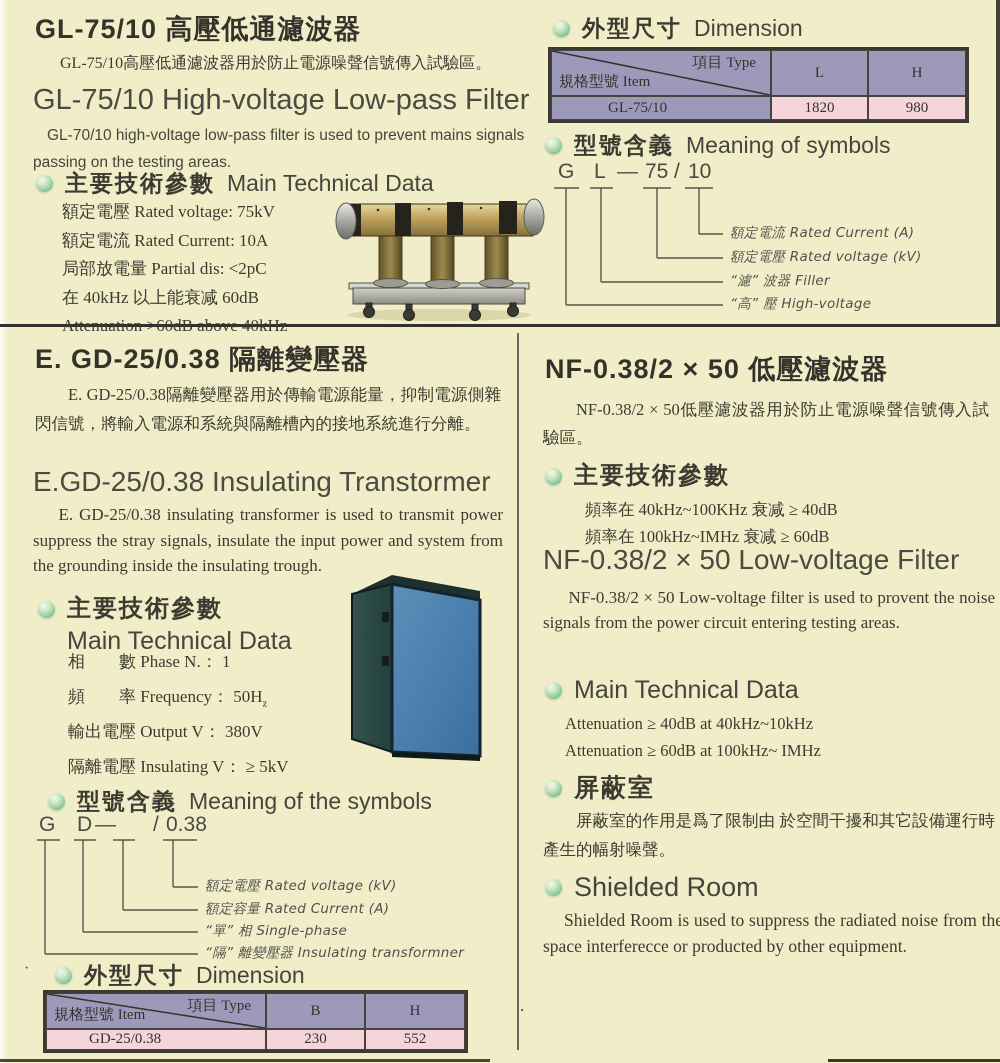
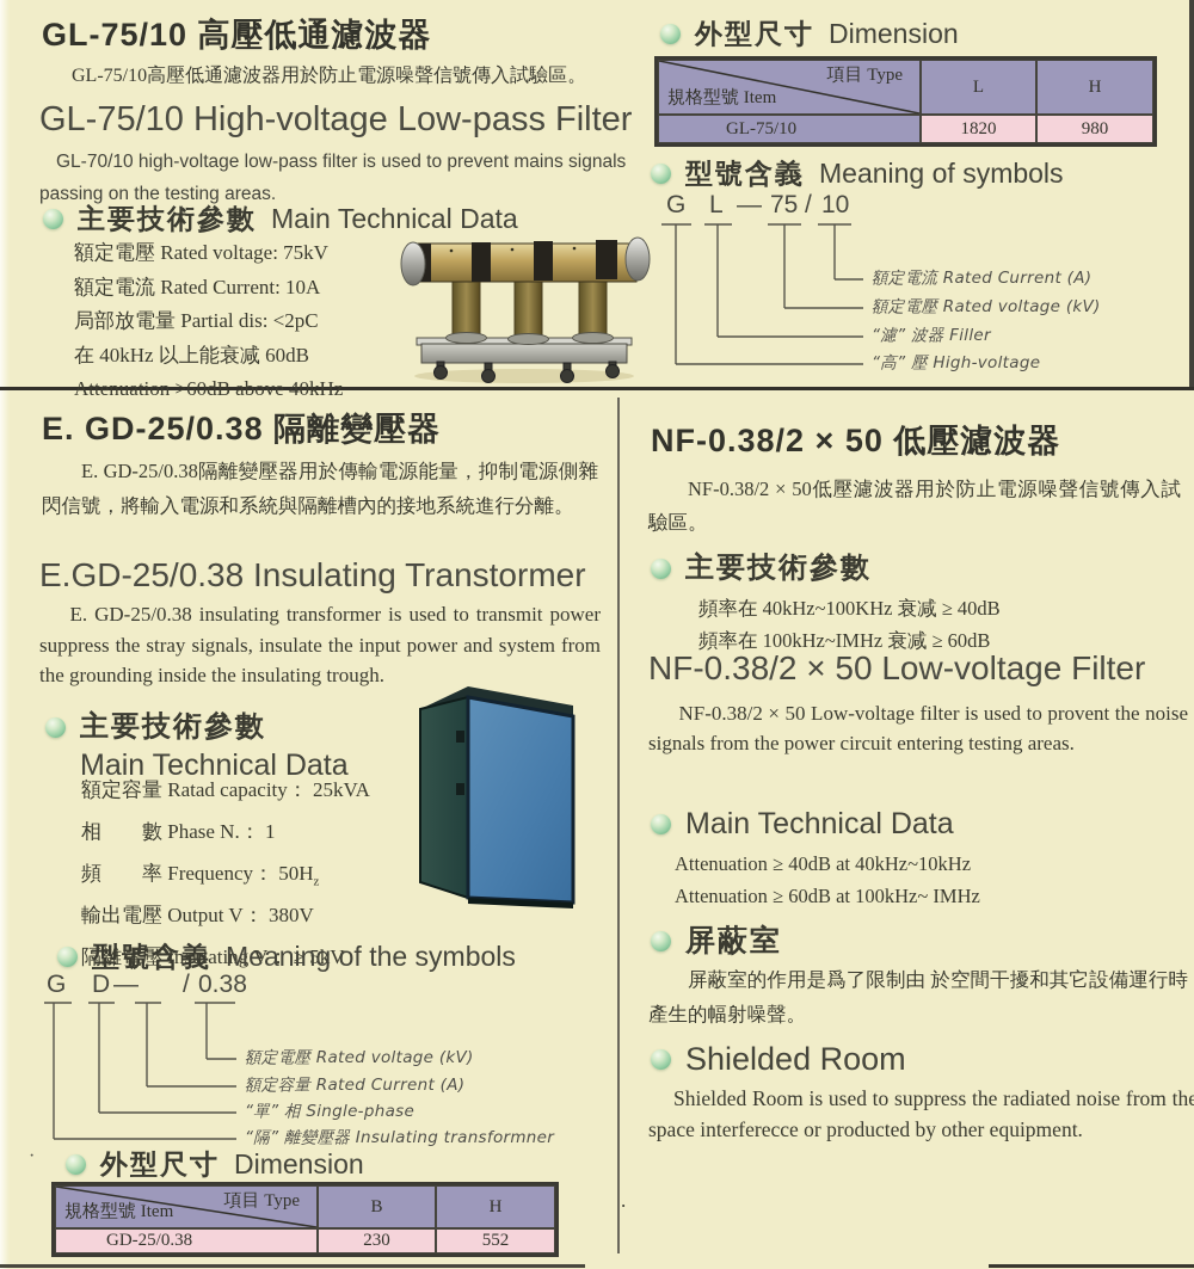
  GL-75/10 高壓低通濾波器
  GL-75/10高壓低通濾波器用於防止電源噪聲信號傳入試驗區。
  GL-75/10 High-voltage Low-pass Filter
  GL-70/10 high-voltage low-pass filter is used to prevent mains signals passing on the testing areas.
  主要技術參數
  Main Technical Data
  額定電壓 Rated voltage: 75kV
  額定電流 Rated Current: 10A
  局部放電量 Partial dis: <2pC
  在 40kHz 以上能衰减 60dB
  Attenuation >60dB above 40kHz
  外型尺寸
  Dimension
  項目 Type
  規格型號 Item
  L
  H
  GL-75/10
  1820
  980
  型號含義
  Meaning of symbols
  G
  L
  —
  75
  /
  10
  額定電流 Rated Current (A)
  額定電壓 Rated voltage (kV)
  “濾” 波器 Filler
  “高” 壓 High-voltage
  E. GD-25/0.38 隔離變壓器
  E. GD-25/0.38隔離變壓器用於傳輸電源能量，抑制電源側雜閃信號，將輸入電源和系統與隔離槽內的接地系統進行分離。
  E.GD-25/0.38 Insulating Transtormer
  E. GD-25/0.38 insulating transformer is used to transmit power suppress the stray signals, insulate the input power and system from the grounding inside the insulating trough.
  主要技術參數
  Main Technical Data
+ 額定容量 Ratad capacity： 25kVA
  相 數 Phase N.： 1
  頻 率 Frequency： 50Hz
  輸出電壓 Output V： 380V
  隔離電壓 Insulating V： ≥ 5kV
  型號含義
  Meaning of the symbols
  G
  D
  —
  /
  0.38
  額定電壓 Rated voltage (kV)
  額定容量 Rated Current (A)
  “單” 相 Single-phase
  “隔” 離變壓器 Insulating transformner
  ·
  外型尺寸
  Dimension
  項目 Type
  規格型號 Item
  B
  H
  GD-25/0.38
  230
  552
  NF-0.38/2 × 50 低壓濾波器
  NF-0.38/2 × 50低壓濾波器用於防止電源噪聲信號傳入試驗區。
  主要技術參數
  頻率在 40kHz~100KHz 衰减 ≥ 40dB
  頻率在 100kHz~IMHz 衰减 ≥ 60dB
  NF-0.38/2 × 50 Low-voltage Filter
  NF-0.38/2 × 50 Low-voltage filter is used to provent the noise signals from the power circuit entering testing areas.
  Main Technical Data
  Attenuation ≥ 40dB at 40kHz~10kHz
  Attenuation ≥ 60dB at 100kHz~ IMHz
  屏蔽室
  屏蔽室的作用是爲了限制由 於空間干擾和其它設備運行時產生的幅射噪聲。
  Shielded Room
  Shielded Room is used to suppress the radiated noise from the space interferecce or producted by other equipment.
  .
